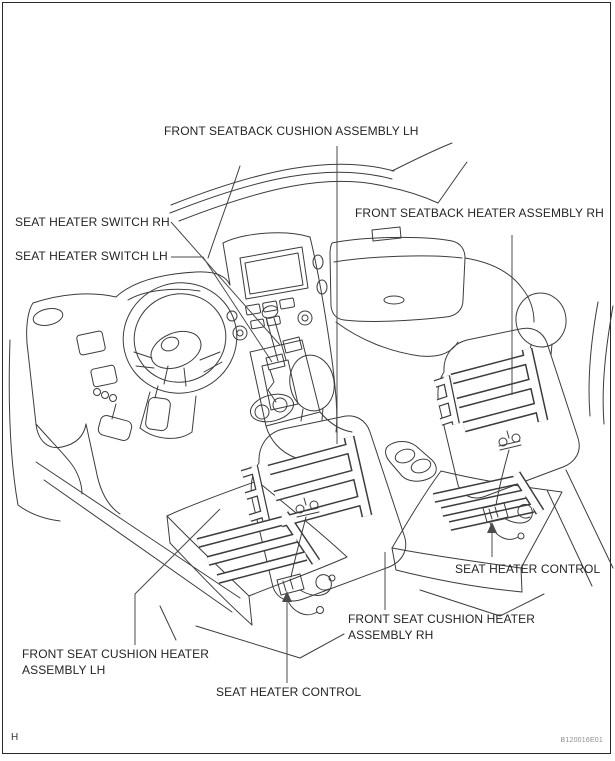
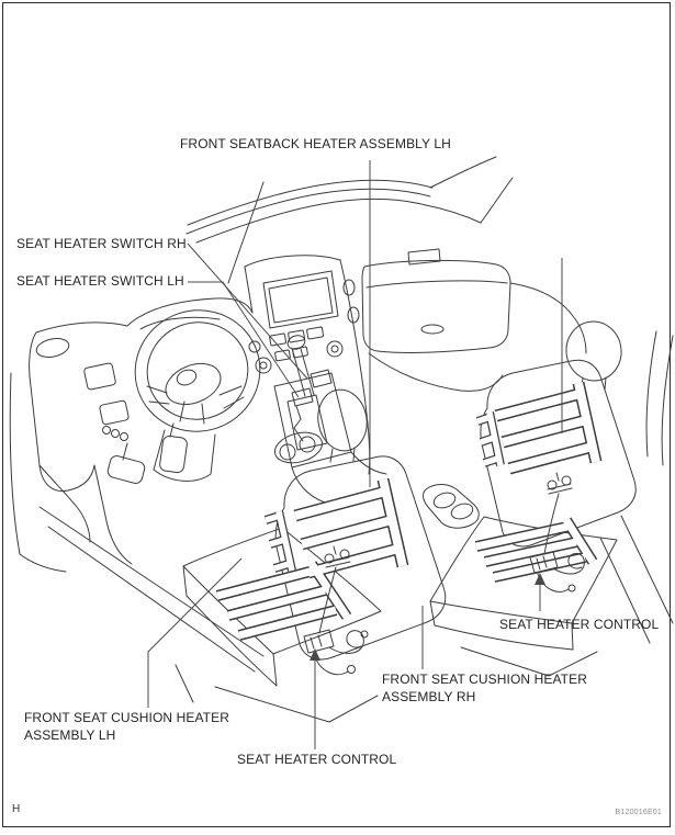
- FRONT SEATBACK CUSHION ASSEMBLY LH
+ FRONT SEATBACK HEATER ASSEMBLY LH
  SEAT HEATER SWITCH RH
  SEAT HEATER SWITCH LH
- FRONT SEATBACK HEATER ASSEMBLY RH
  SEAT HEATER CONTROL
  FRONT SEAT CUSHION HEATER
  ASSEMBLY RH
  FRONT SEAT CUSHION HEATER
  ASSEMBLY LH
  SEAT HEATER CONTROL
  H
